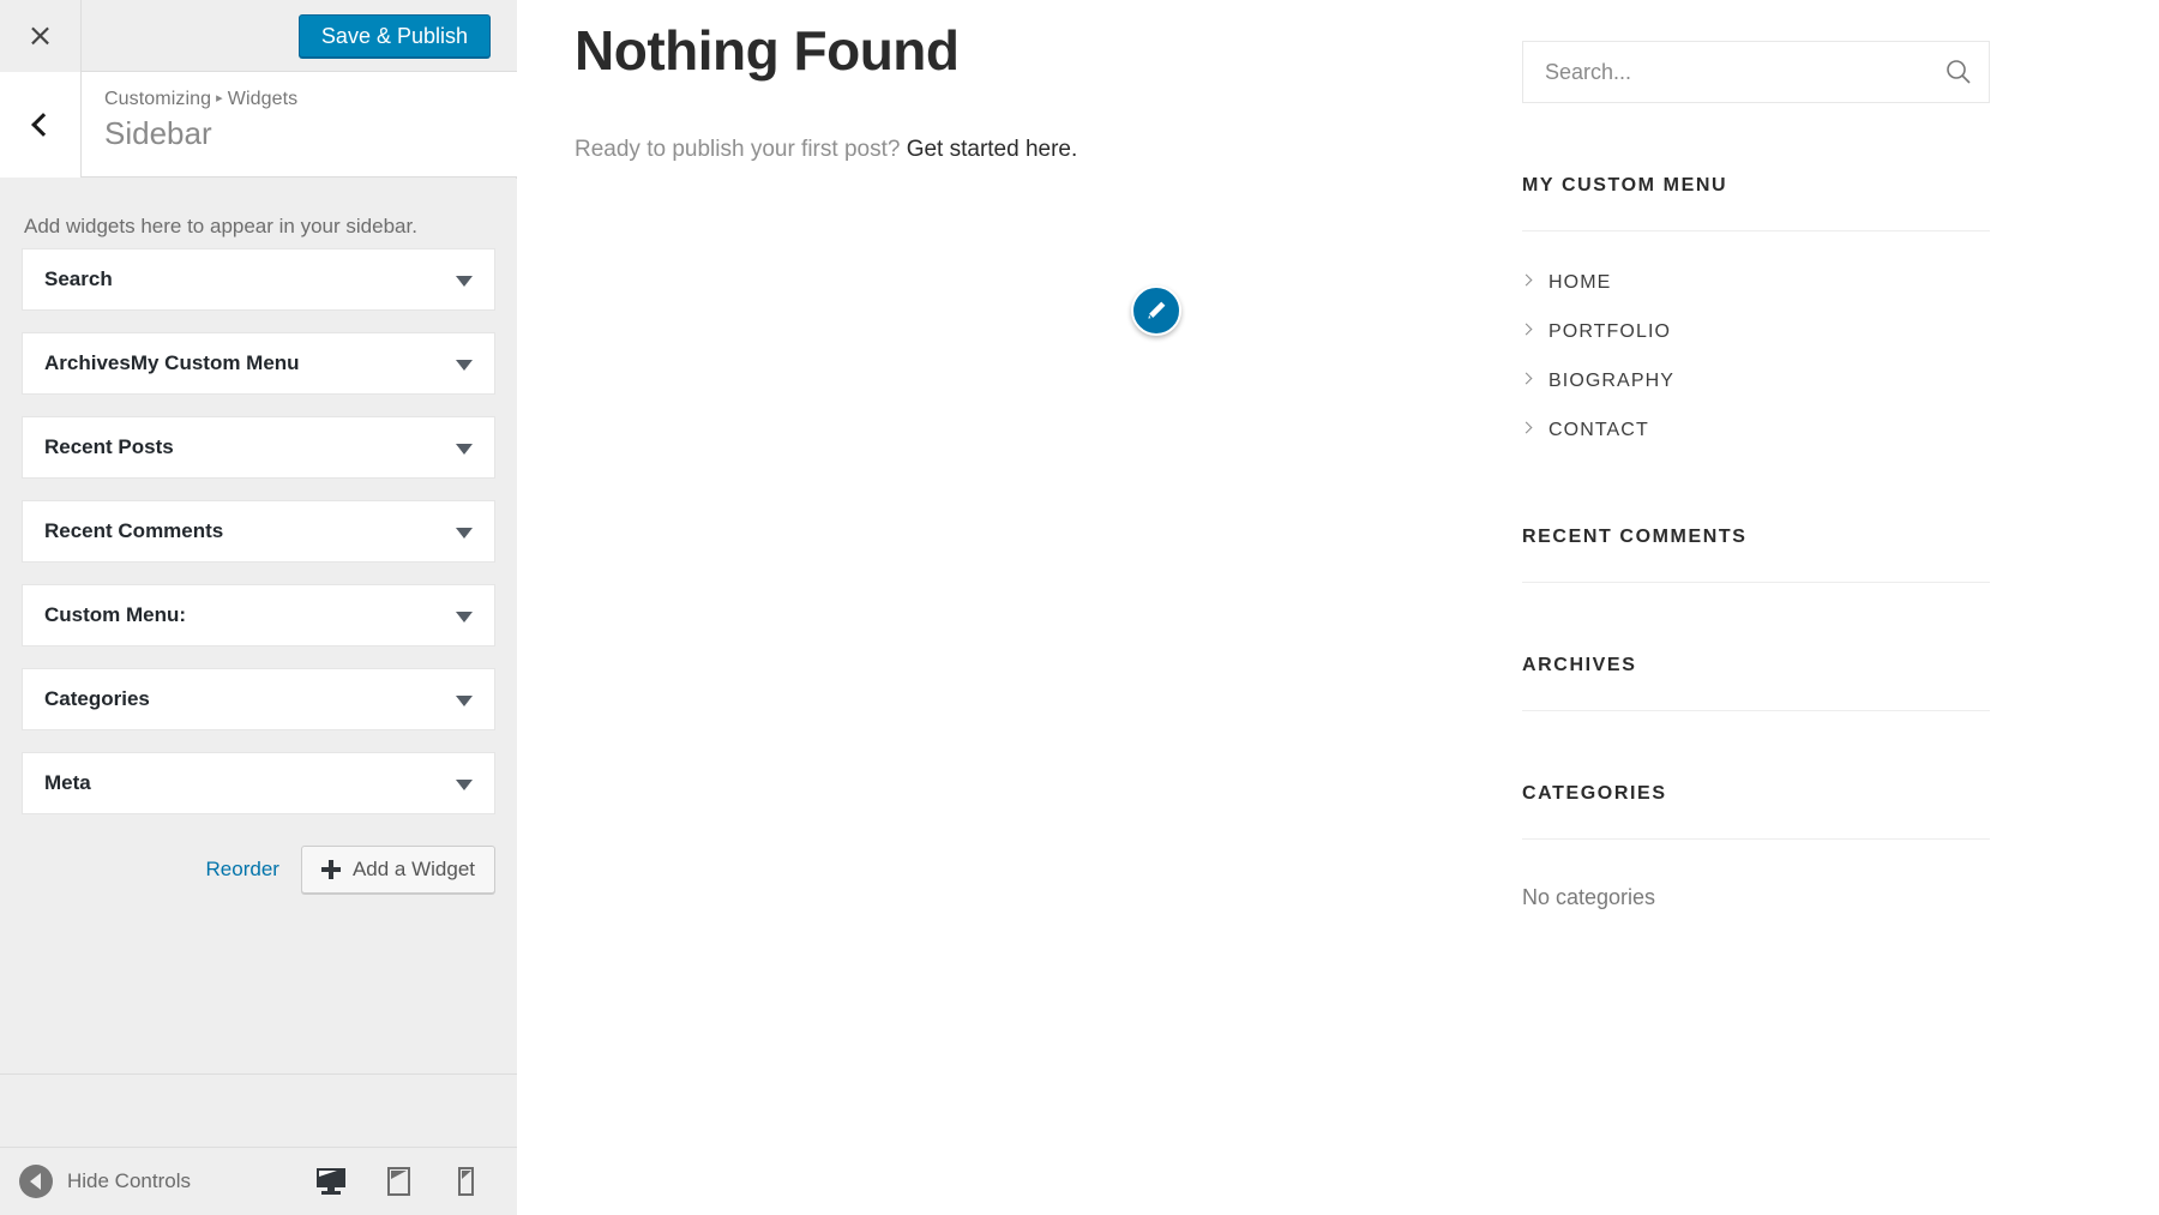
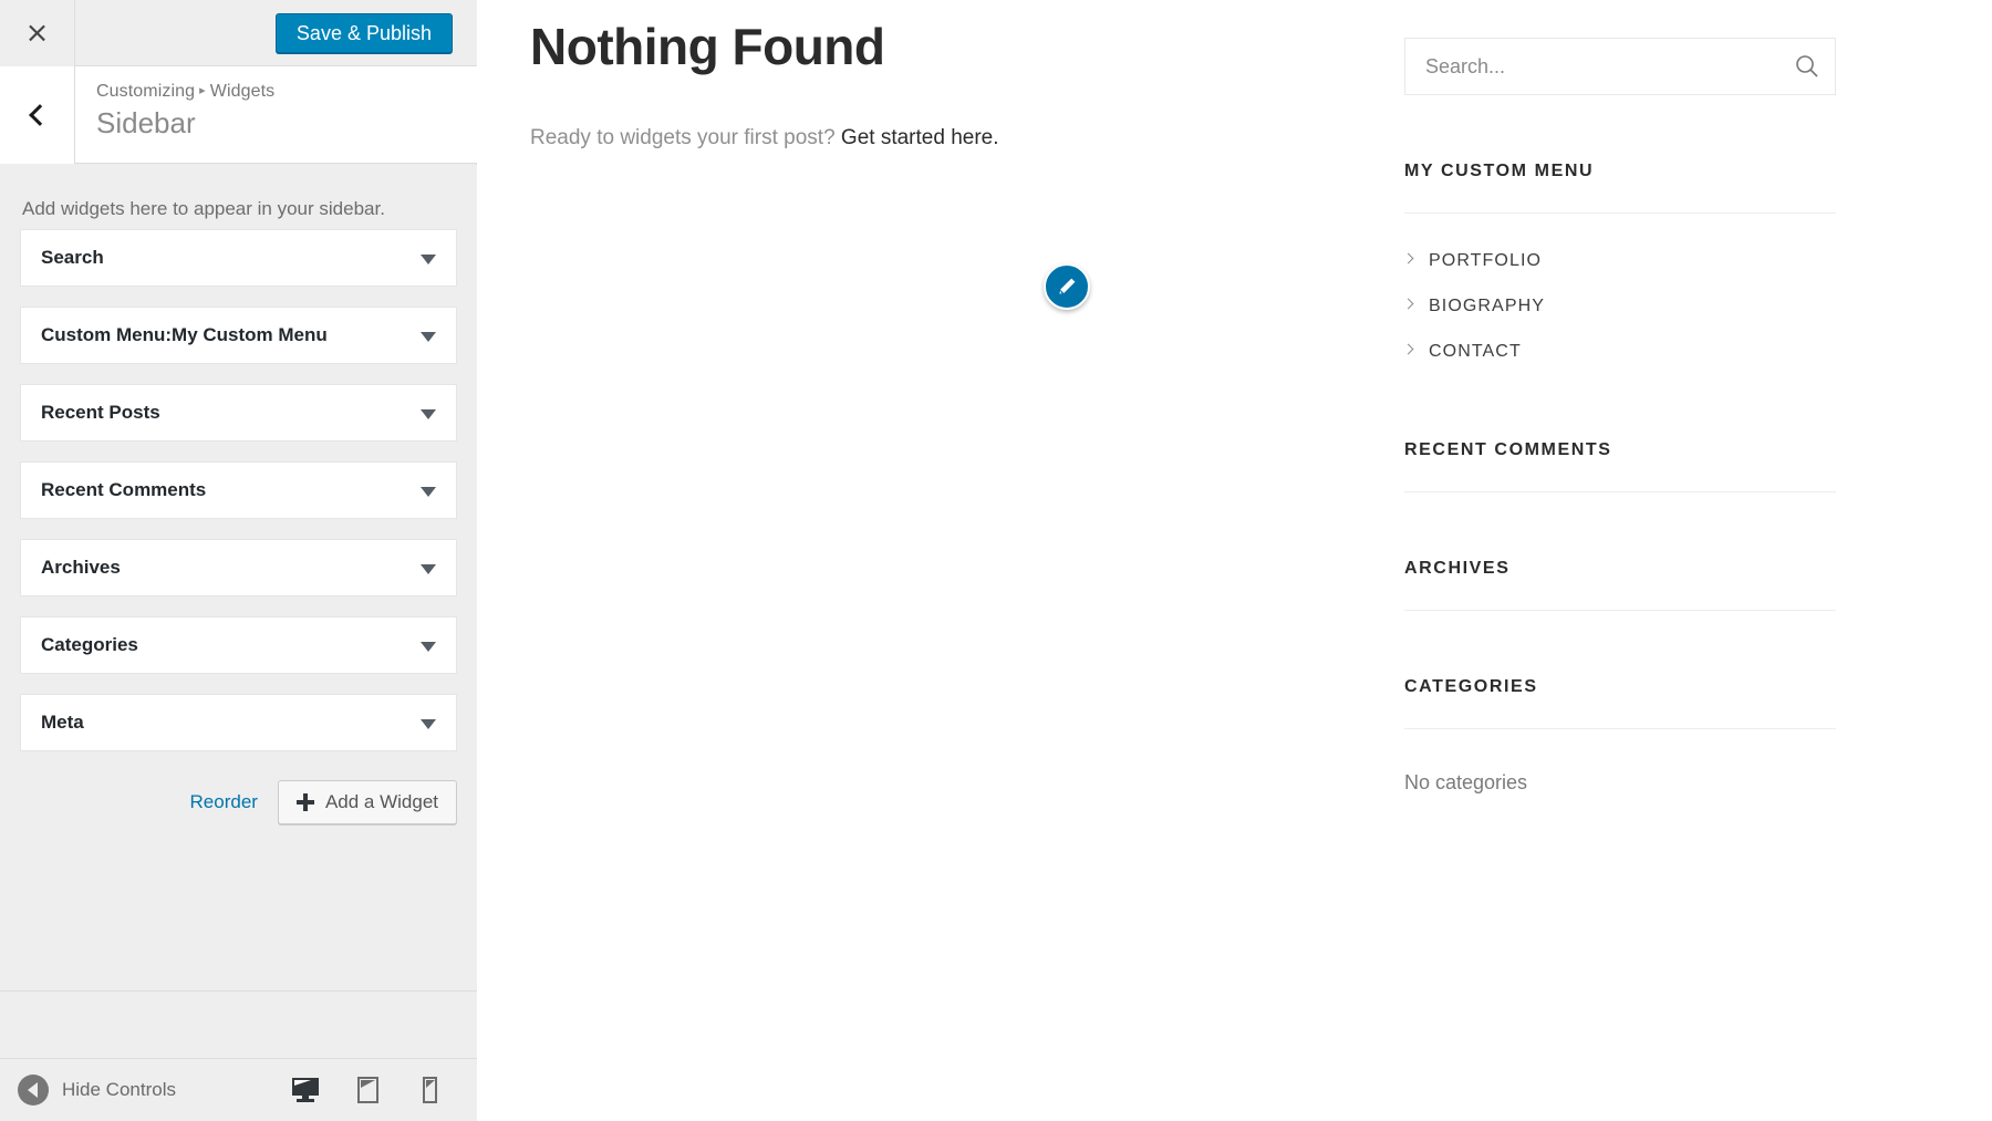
  ×
  Save & Publish
  Customizing ▸ Widgets
  Sidebar
  Add widgets here to appear in your sidebar.
  Search
- Archives
+ Custom Menu:
  My Custom Menu
  Recent Posts
  Recent Comments
- Custom Menu:
+ Archives
  Categories
  Meta
  Reorder
  Add a Widget
  Hide Controls
  Nothing Found
- Ready to publish your first post? Get started here.
+ Ready to widgets your first post? Get started here.
  Search...
  MY CUSTOM MENU
- HOME
  PORTFOLIO
  BIOGRAPHY
  CONTACT
  RECENT COMMENTS
  ARCHIVES
  CATEGORIES
  No categories
